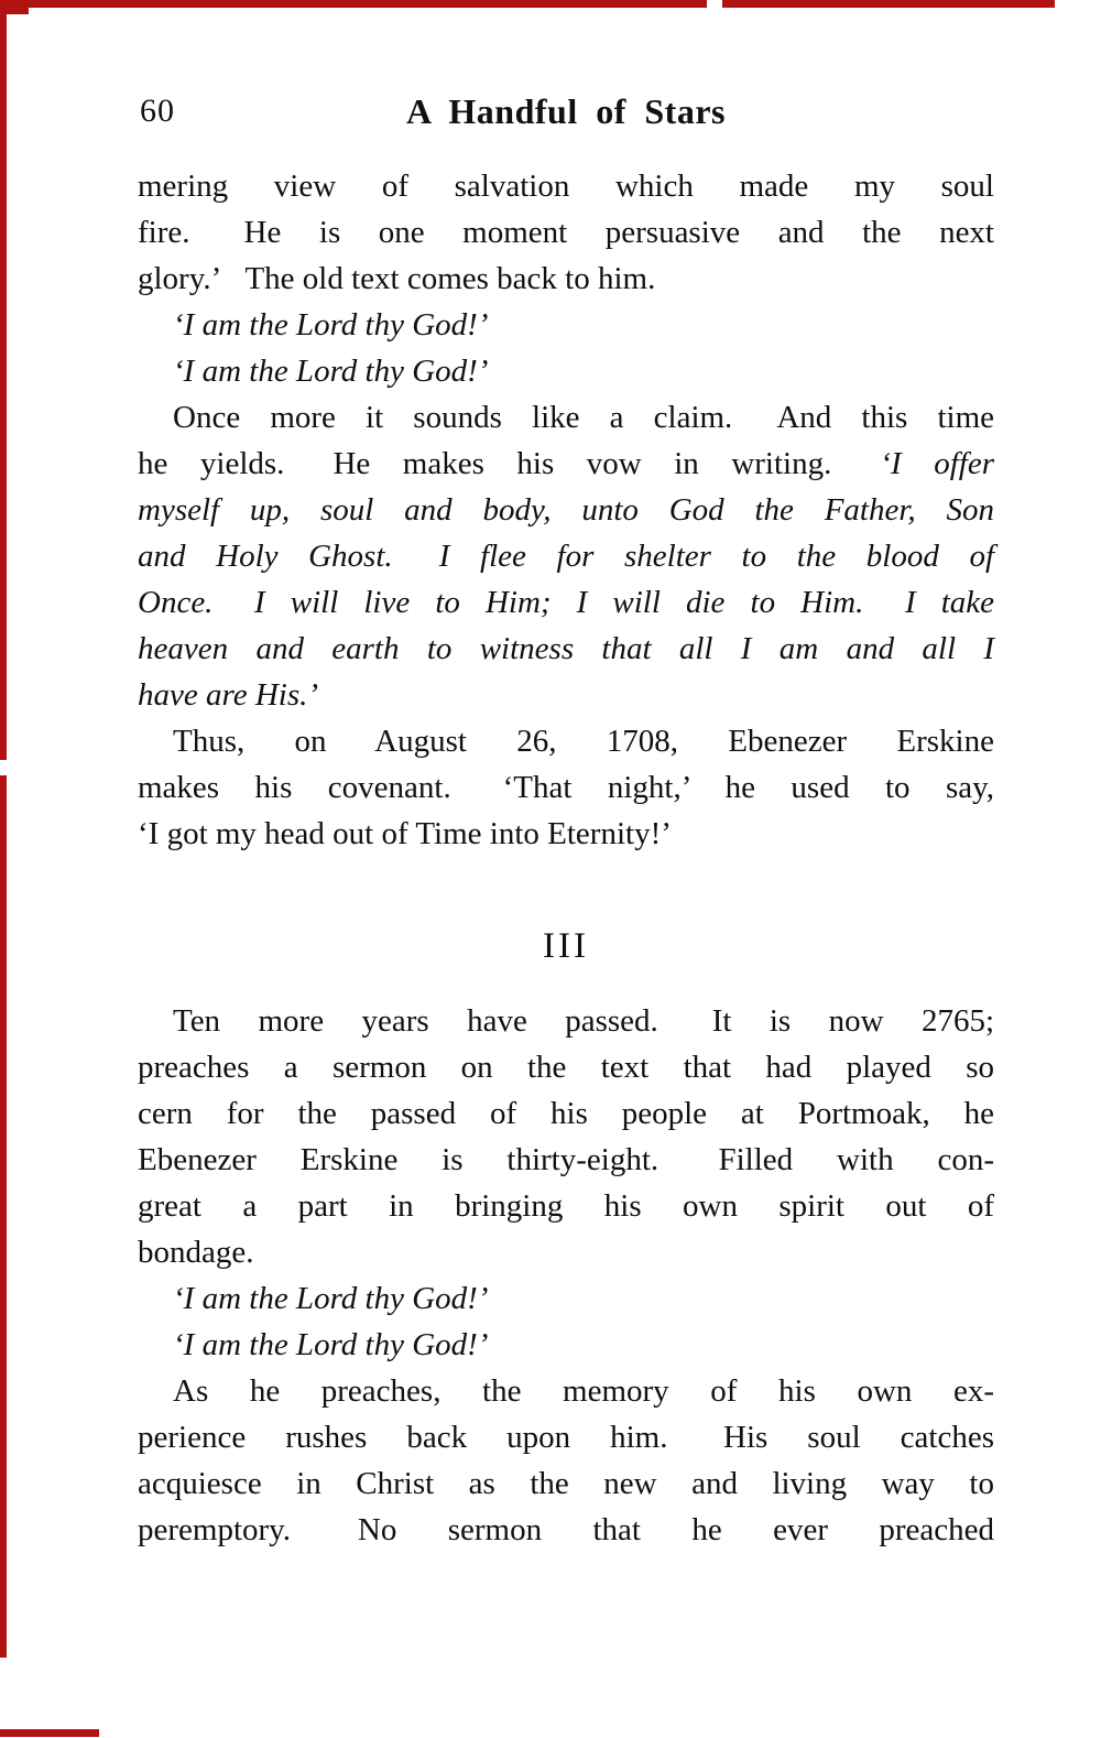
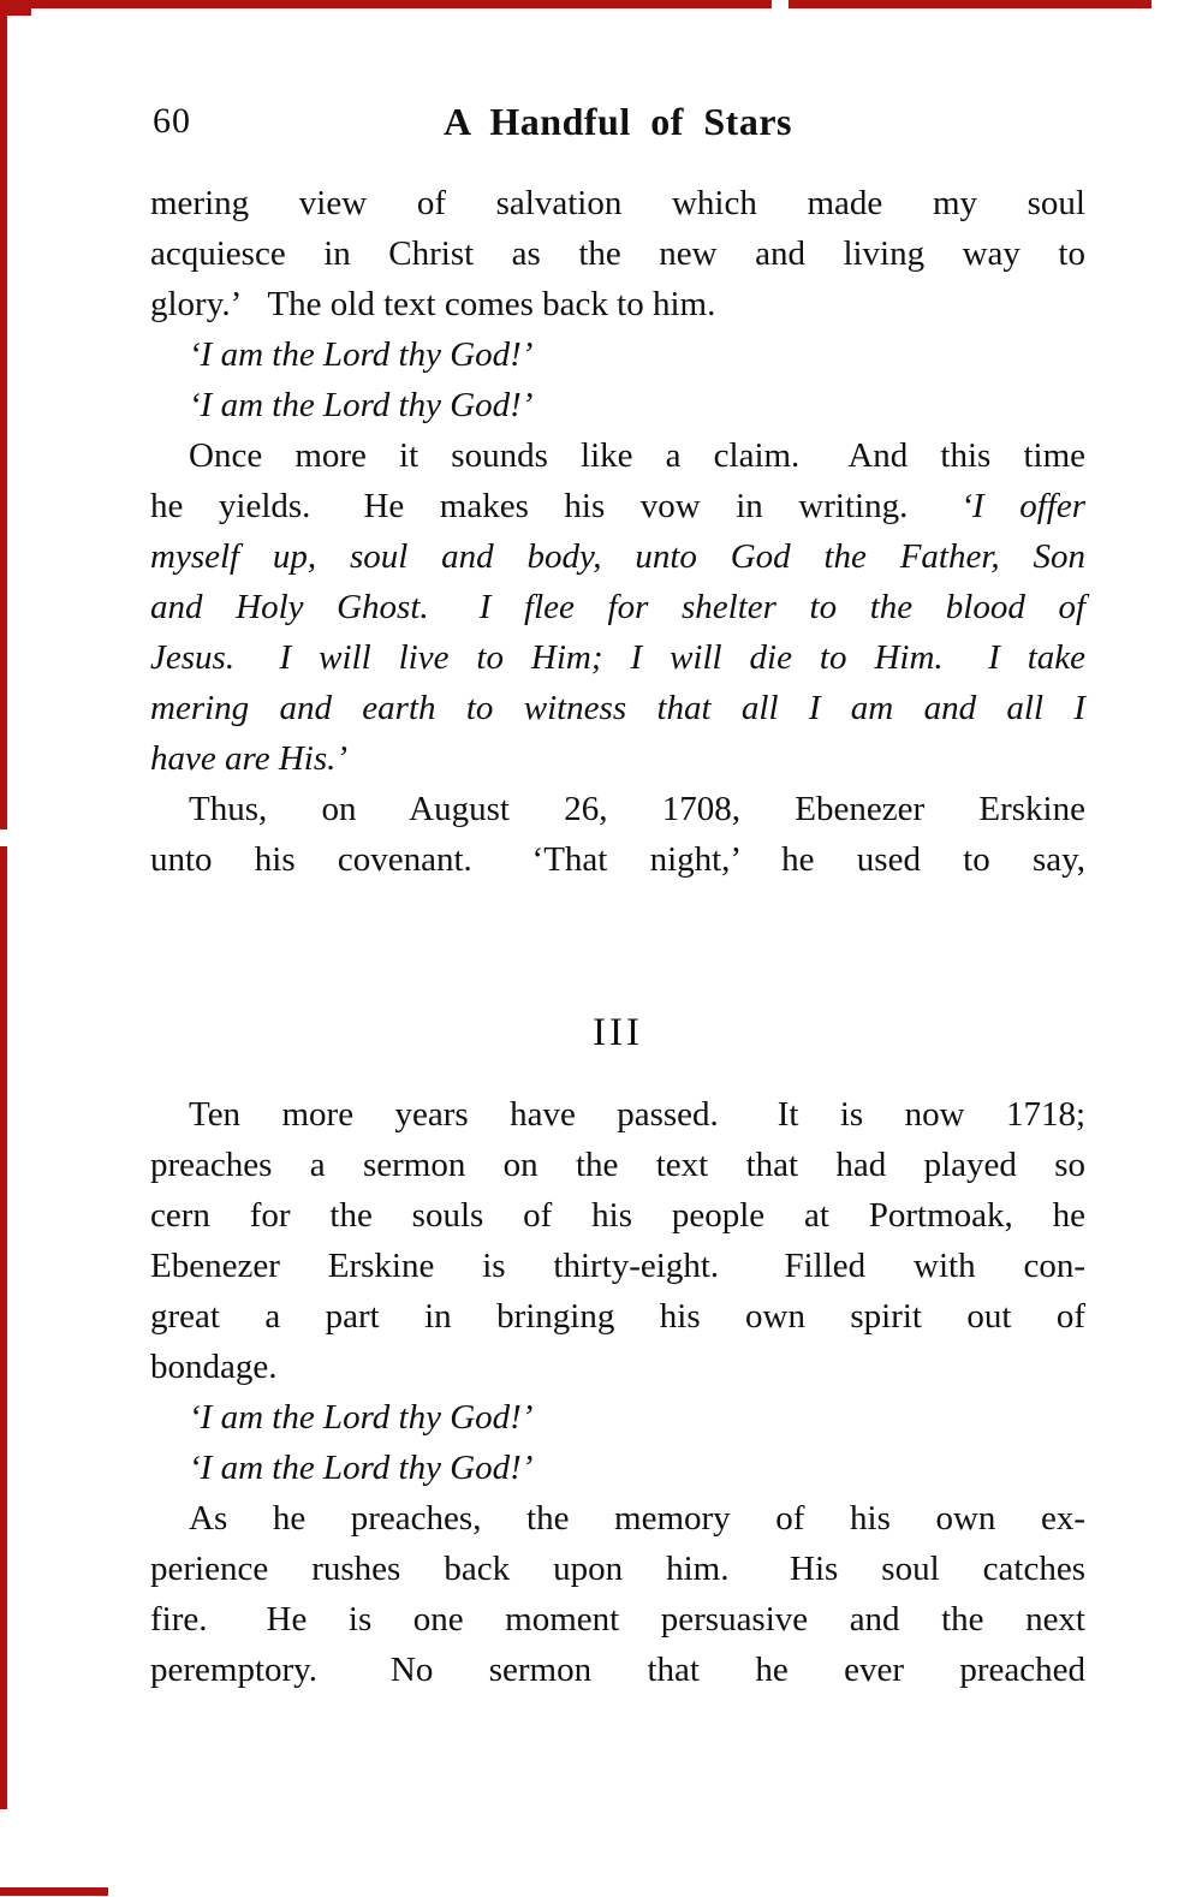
  60
  A Handful of Stars
  mering view of salvation which made my soul
- fire. He is one moment persuasive and the next
+ acquiesce in Christ as the new and living way to
  glory.’ The old text comes back to him.
  ‘I am the Lord thy God!’
  ‘I am the Lord thy God!’
  Once more it sounds like a claim. And this time
  he yields. He makes his vow in writing. ‘I offer
  myself up, soul and body, unto God the Father, Son
  and Holy Ghost. I flee for shelter to the blood of
- Once. I will live to Him; I will die to Him. I take
+ Jesus. I will live to Him; I will die to Him. I take
- heaven and earth to witness that all I am and all I
+ mering and earth to witness that all I am and all I
  have are His.’
  Thus, on August 26, 1708, Ebenezer Erskine
- makes his covenant. ‘That night,’ he used to say,
+ unto his covenant. ‘That night,’ he used to say,
- ‘I got my head out of Time into Eternity!’
  III
- Ten more years have passed. It is now 2765;
+ Ten more years have passed. It is now 1718;
  preaches a sermon on the text that had played so
- cern for the passed of his people at Portmoak, he
+ cern for the souls of his people at Portmoak, he
  Ebenezer Erskine is thirty-eight. Filled with con-
  great a part in bringing his own spirit out of
  bondage.
  ‘I am the Lord thy God!’
  ‘I am the Lord thy God!’
  As he preaches, the memory of his own ex-
  perience rushes back upon him. His soul catches
- acquiesce in Christ as the new and living way to
+ fire. He is one moment persuasive and the next
  peremptory. No sermon that he ever preached
